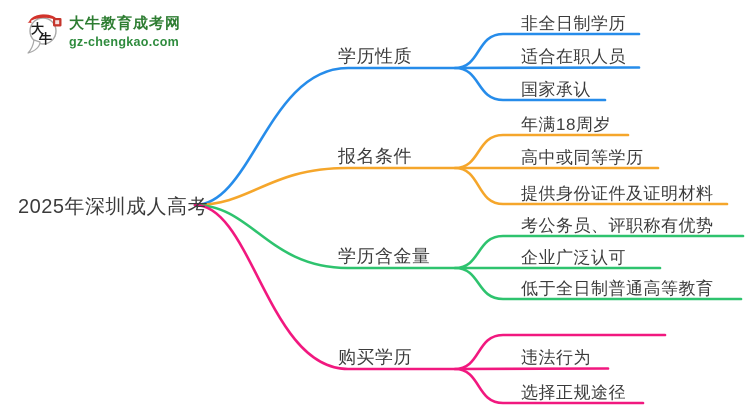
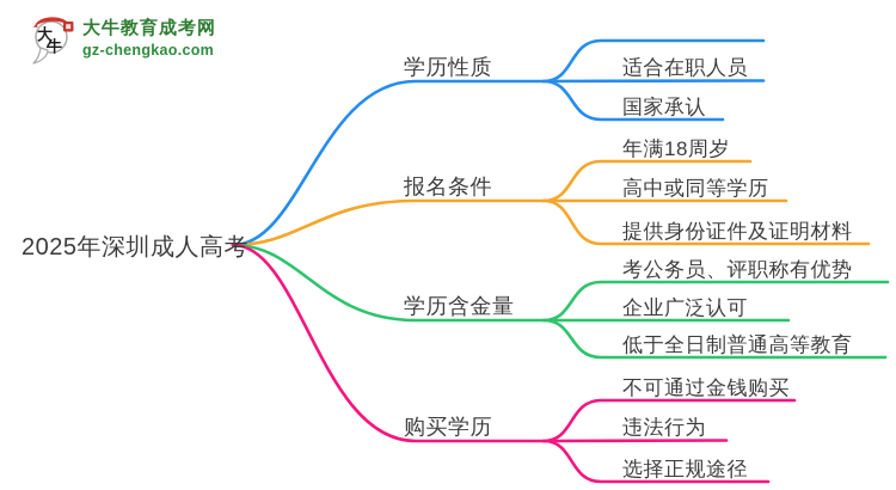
  大
  牛
  大牛教育成考网
  gz-chengkao.com
  2025年深圳成人高考
  学历性质
  报名条件
  学历含金量
  购买学历
- 非全日制学历
  适合在职人员
  国家承认
  年满18周岁
  高中或同等学历
  提供身份证件及证明材料
  考公务员、评职称有优势
  企业广泛认可
  低于全日制普通高等教育
+ 不可通过金钱购买
  违法行为
  选择正规途径
